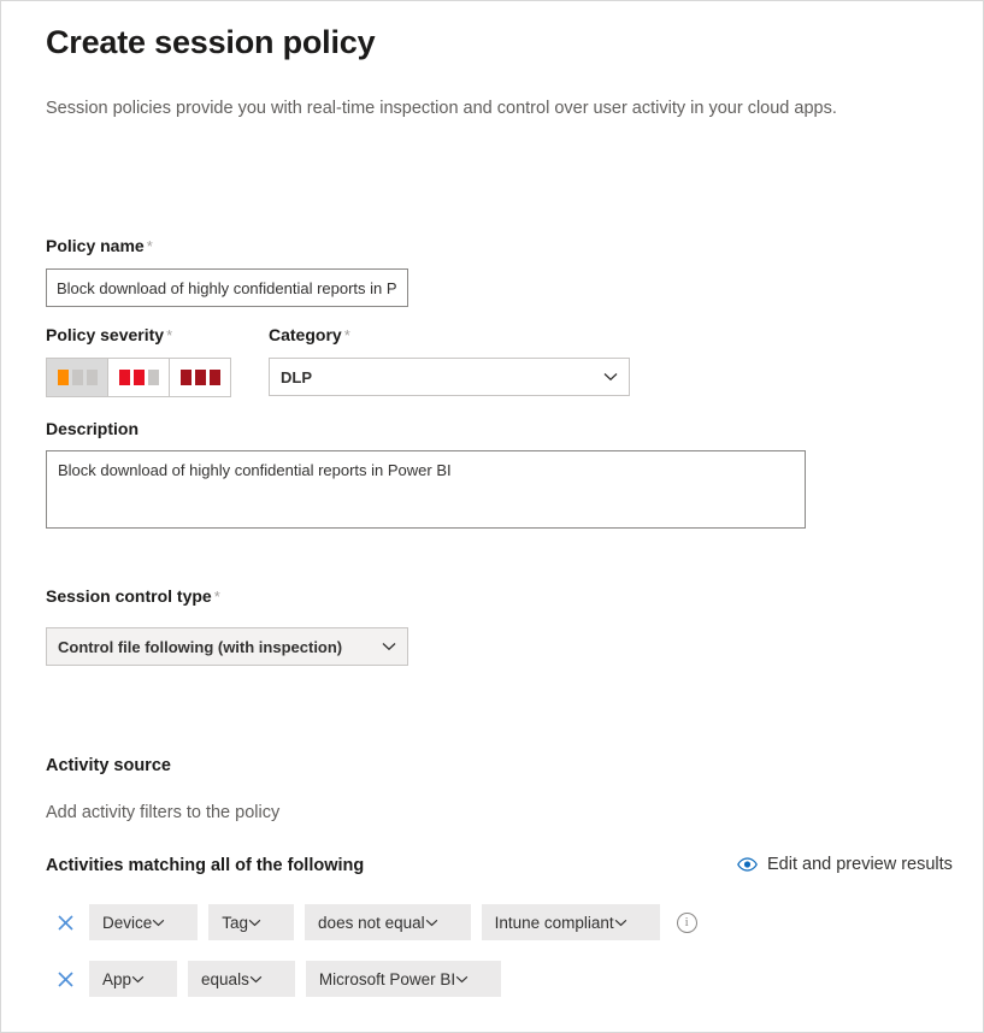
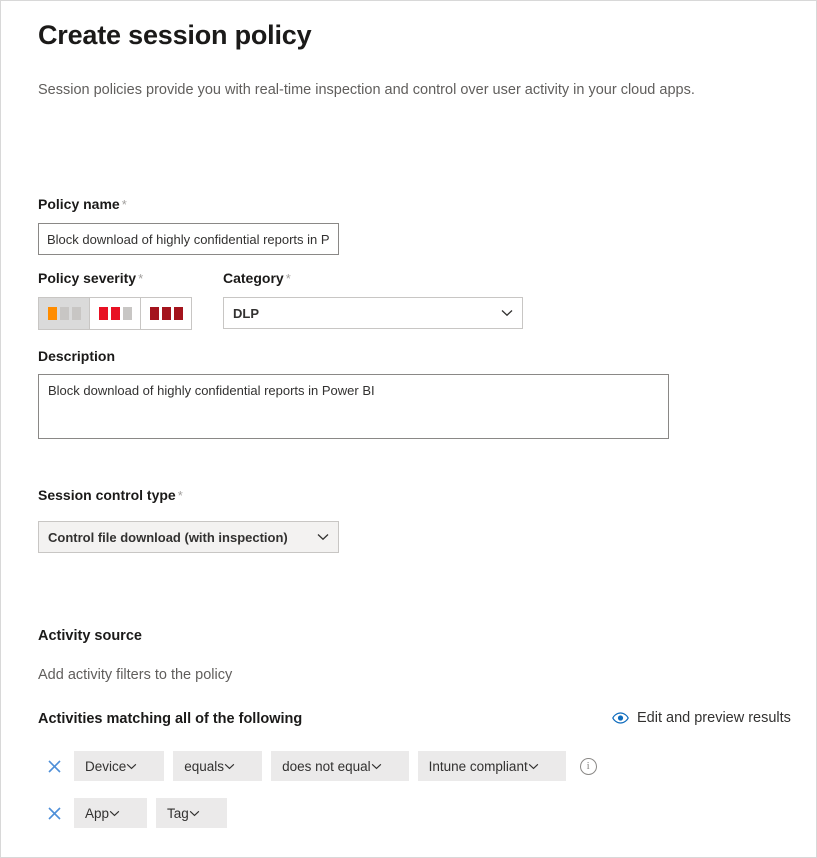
  Create session policy
  Session policies provide you with real-time inspection and control over user activity in your cloud apps.
  Policy name *
  Block download of highly confidential reports in P
  Policy severity *
  Category *
  DLP
  Description
  Block download of highly confidential reports in Power BI
  Session control type *
- Control file following (with inspection)
+ Control file download (with inspection)
  Activity source
  Add activity filters to the policy
  Activities matching all of the following
  Edit and preview results
  Device
- Tag
+ equals
  does not equal
  Intune compliant
  i
  App
- equals
+ Tag
- Microsoft Power BI
